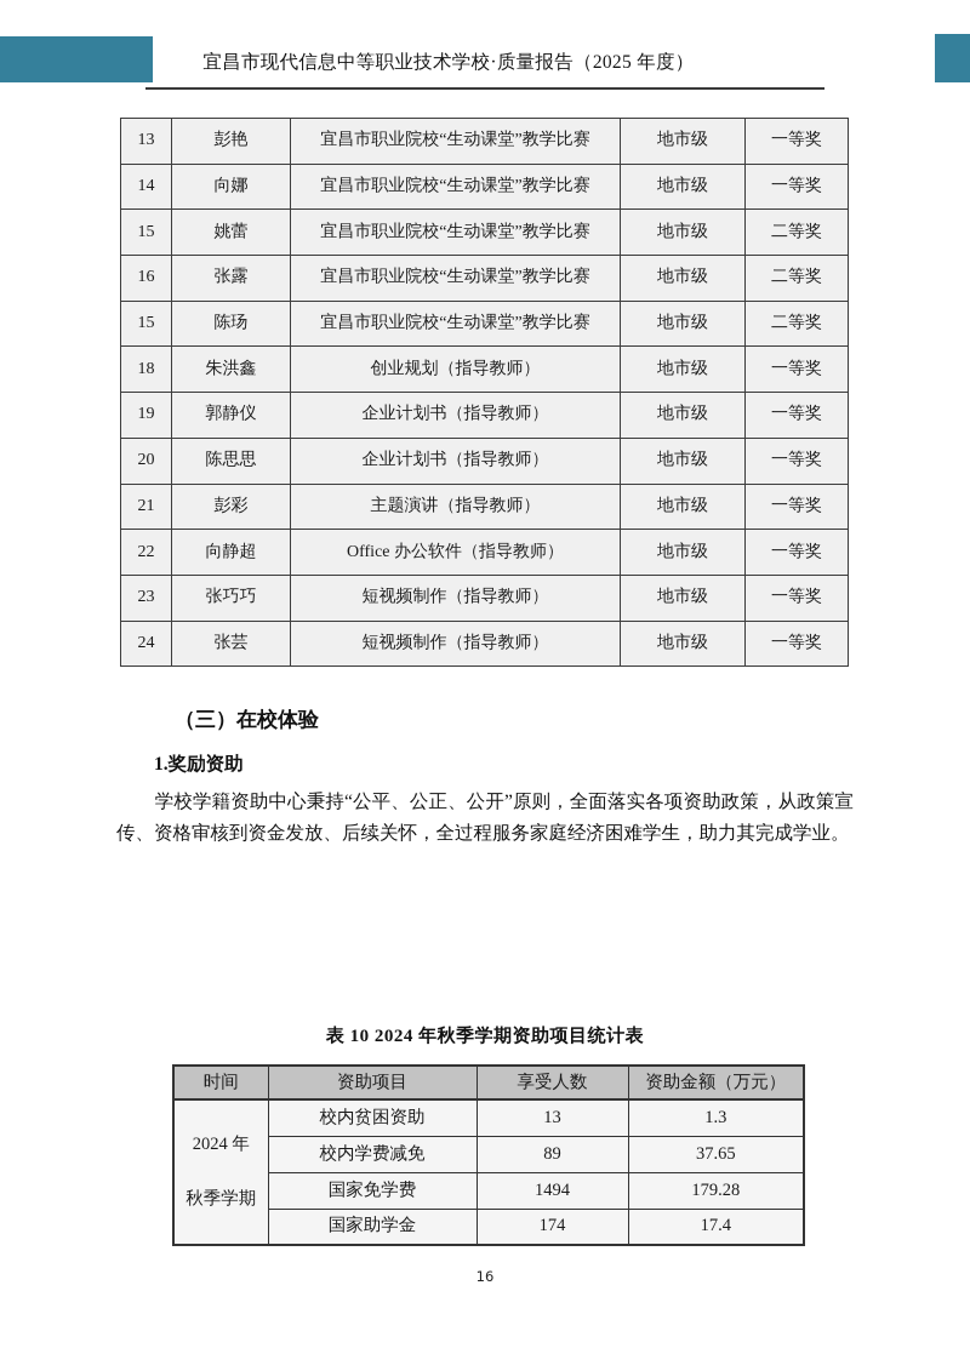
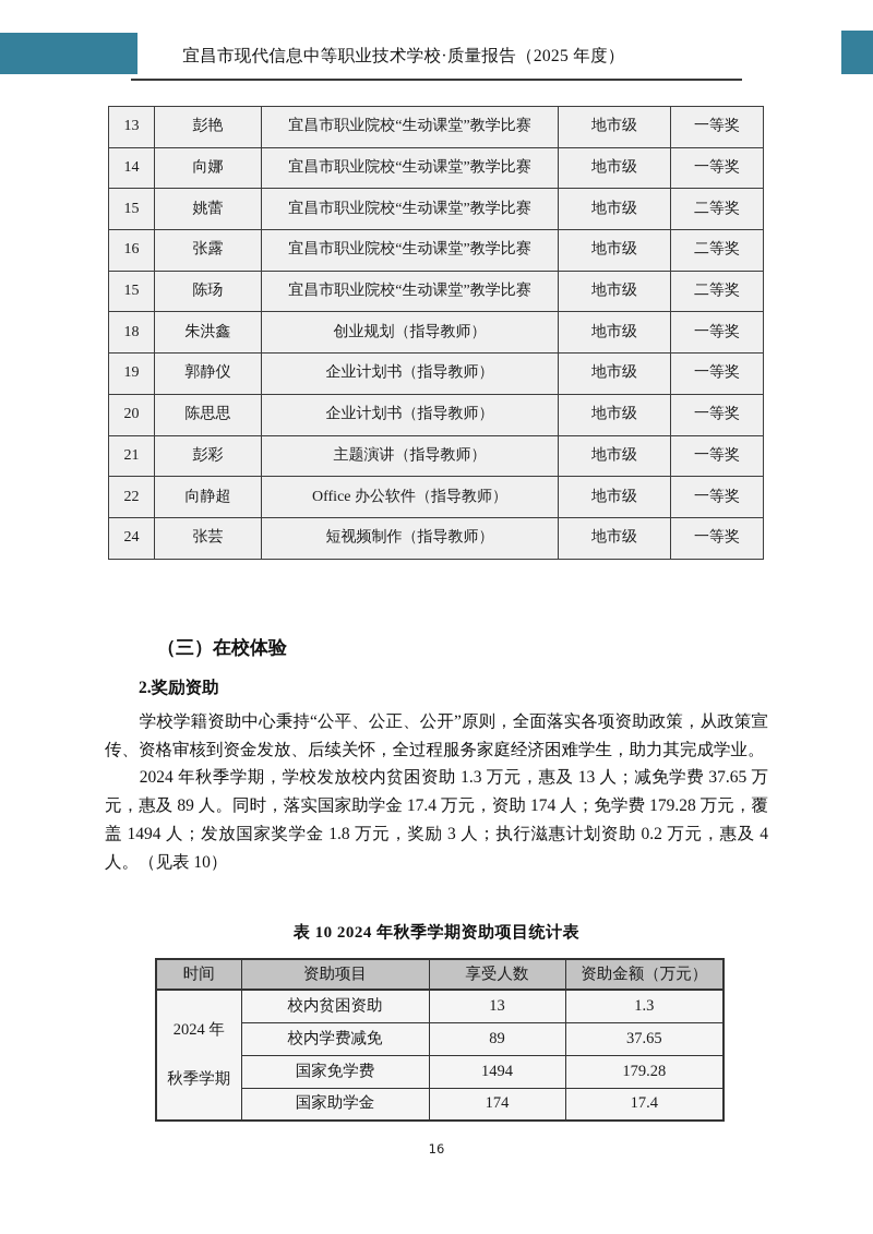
  宜昌市现代信息中等职业技术学校·质量报告（2025 年度）
  13	彭艳	宜昌市职业院校“生动课堂”教学比赛	地市级	一等奖
  14	向娜	宜昌市职业院校“生动课堂”教学比赛	地市级	一等奖
  15	姚蕾	宜昌市职业院校“生动课堂”教学比赛	地市级	二等奖
  16	张露	宜昌市职业院校“生动课堂”教学比赛	地市级	二等奖
  15	陈玚	宜昌市职业院校“生动课堂”教学比赛	地市级	二等奖
  18	朱洪鑫	创业规划（指导教师）	地市级	一等奖
  19	郭静仪	企业计划书（指导教师）	地市级	一等奖
  20	陈思思	企业计划书（指导教师）	地市级	一等奖
  21	彭彩	主题演讲（指导教师）	地市级	一等奖
  22	向静超	Office 办公软件（指导教师）	地市级	一等奖
- 23	张巧巧	短视频制作（指导教师）	地市级	一等奖
  24	张芸	短视频制作（指导教师）	地市级	一等奖
  （三）在校体验
- 1.奖励资助
+ 2.奖励资助
  学校学籍资助中心秉持“公平、公正、公开”原则，全面落实各项资助政策，从政策宣传、资格审核到资金发放、后续关怀，全过程服务家庭经济困难学生，助力其完成学业。
+ 2024 年秋季学期，学校发放校内贫困资助 1.3 万元，惠及 13 人；减免学费 37.65 万元，惠及 89 人。同时，落实国家助学金 17.4 万元，资助 174 人；免学费 179.28 万元，覆盖 1494 人；发放国家奖学金 1.8 万元，奖励 3 人；执行滋惠计划资助 0.2 万元，惠及 4 人。（见表 10）
  表 10 2024 年秋季学期资助项目统计表
  时间	资助项目	享受人数	资助金额（万元）
  2024 年 秋季学期	校内贫困资助	13	1.3
  校内学费减免	89	37.65
  国家免学费	1494	179.28
  国家助学金	174	17.4
  16
